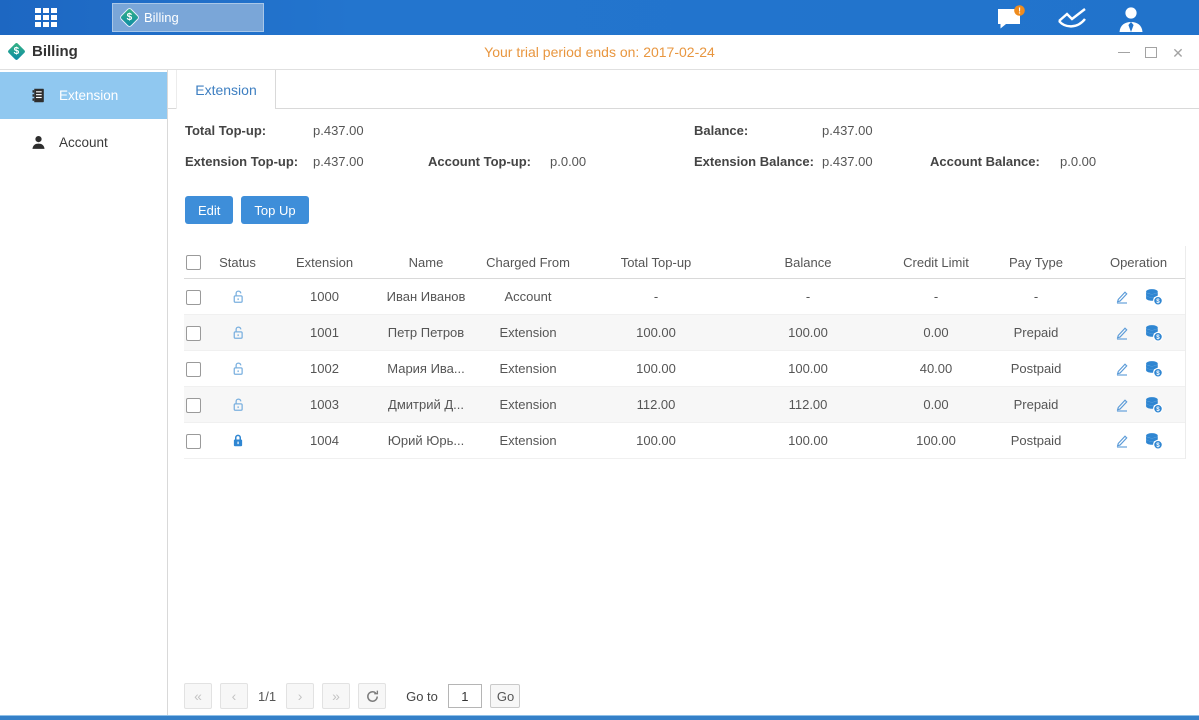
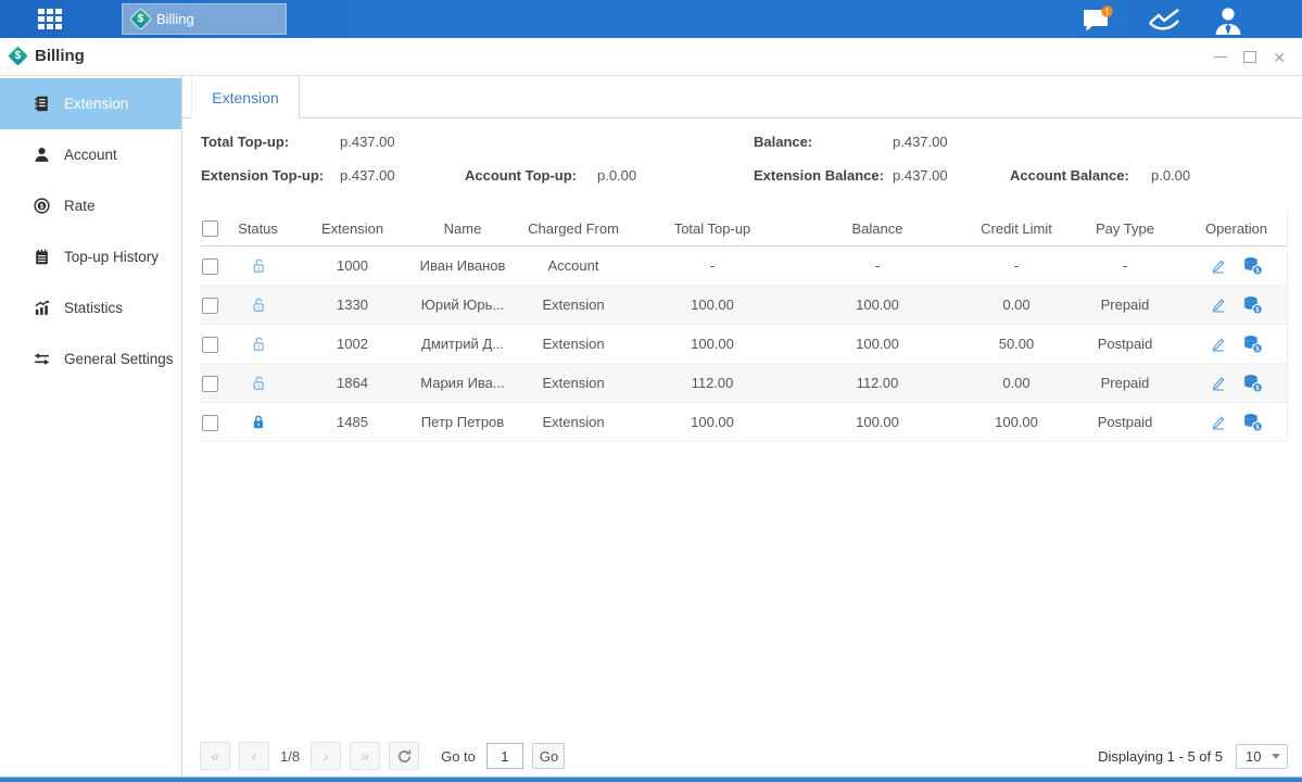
  Billing
  !
  Billing
- Your trial period ends on: 2017-02-24
  ✕
  Extension
  Account
+ Rate
+ Top-up History
+ Statistics
+ General Settings
  Extension
  Total Top-up:
  p.437.00
  Balance:
  p.437.00
  Extension Top-up:
  p.437.00
  Account Top-up:
  p.0.00
  Extension Balance:
  p.437.00
  Account Balance:
  p.0.00
- Edit
- Top Up
  Status
  Extension
  Name
  Charged From
  Total Top-up
  Balance
  Credit Limit
  Pay Type
  Operation
  1000
  Иван Иванов
  Account
  -
  -
  -
  -
- 1001
+ 1330
- Петр Петров
+ Юрий Юрь...
  Extension
  100.00
  100.00
  0.00
  Prepaid
  1002
- Мария Ива...
+ Дмитрий Д...
  Extension
  100.00
  100.00
- 40.00
+ 50.00
  Postpaid
- 1003
+ 1864
- Дмитрий Д...
+ Мария Ива...
  Extension
  112.00
  112.00
  0.00
  Prepaid
- 1004
+ 1485
- Юрий Юрь...
+ Петр Петров
  Extension
  100.00
  100.00
  100.00
  Postpaid
  «
  ‹
- 1/1
+ 1/8
  ›
  »
  Go to
  1
  Go
+ Displaying 1 - 5 of 5
+ 10
